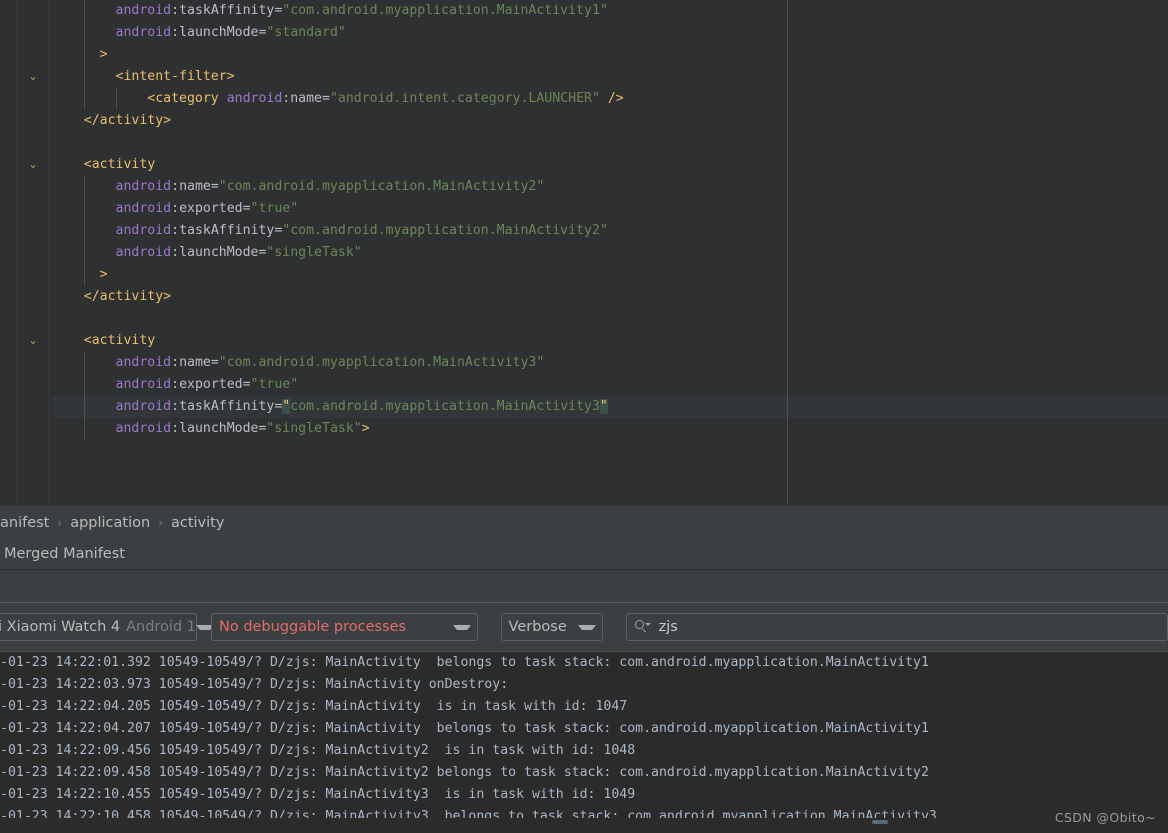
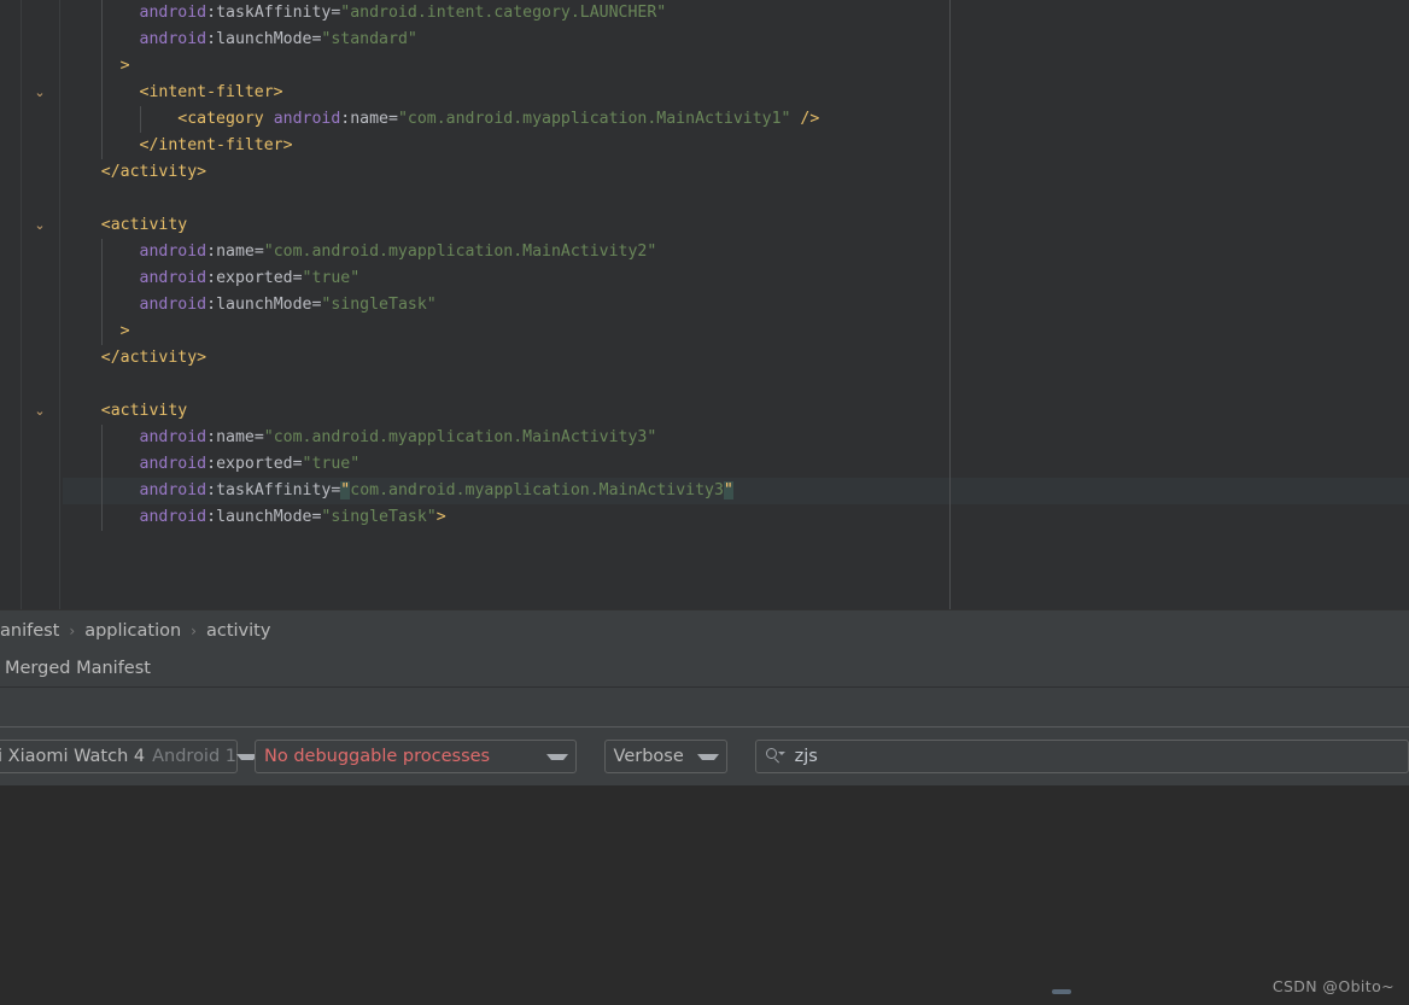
- android:taskAffinity="com.android.myapplication.MainActivity1"
+ android:taskAffinity="android.intent.category.LAUNCHER"
  android:launchMode="standard"
  >
  ⌄
  <intent-filter>
- <category android:name="android.intent.category.LAUNCHER" />
+ <category android:name="com.android.myapplication.MainActivity1" />
+ </intent-filter>
  </activity>
  ⌄
  <activity
  android:name="com.android.myapplication.MainActivity2"
  android:exported="true"
- android:taskAffinity="com.android.myapplication.MainActivity2"
  android:launchMode="singleTask"
  >
  </activity>
  ⌄
  <activity
  android:name="com.android.myapplication.MainActivity3"
  android:exported="true"
  android:taskAffinity="com.android.myapplication.MainActivity3"
  android:launchMode="singleTask">
  anifest
  ›
  application
  ›
  activity
  Merged Manifest
  i Xiaomi Watch 4
  Android 1
  No debuggable processes
  Verbose
  zjs
- -01-23 14:22:01.392 10549-10549/? D/zjs: MainActivity belongs to task stack: com.android.myapplication.MainActivity1
- -01-23 14:22:03.973 10549-10549/? D/zjs: MainActivity onDestroy:
- -01-23 14:22:04.205 10549-10549/? D/zjs: MainActivity is in task with id: 1047
- -01-23 14:22:04.207 10549-10549/? D/zjs: MainActivity belongs to task stack: com.android.myapplication.MainActivity1
- -01-23 14:22:09.456 10549-10549/? D/zjs: MainActivity2 is in task with id: 1048
- -01-23 14:22:09.458 10549-10549/? D/zjs: MainActivity2 belongs to task stack: com.android.myapplication.MainActivity2
- -01-23 14:22:10.455 10549-10549/? D/zjs: MainActivity3 is in task with id: 1049
- -01-23 14:22:10.458 10549-10549/? D/zjs: MainActivity3 belongs to task stack: com.android.myapplication.MainActivity3
  CSDN @Obito~
